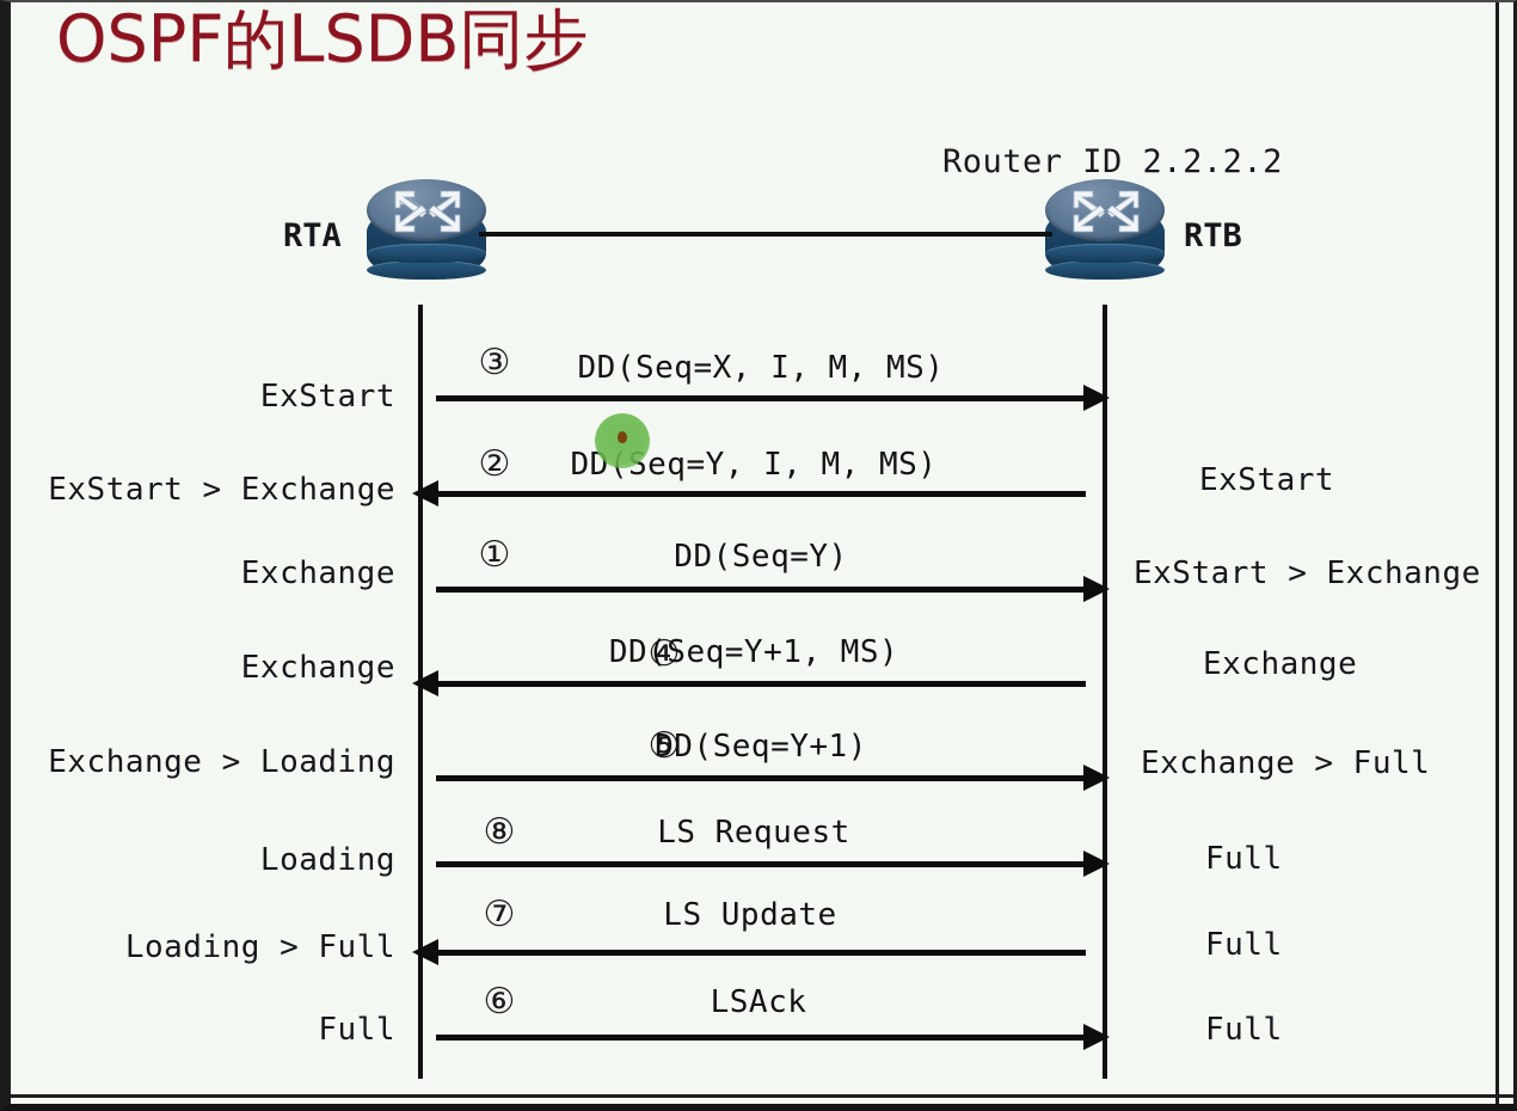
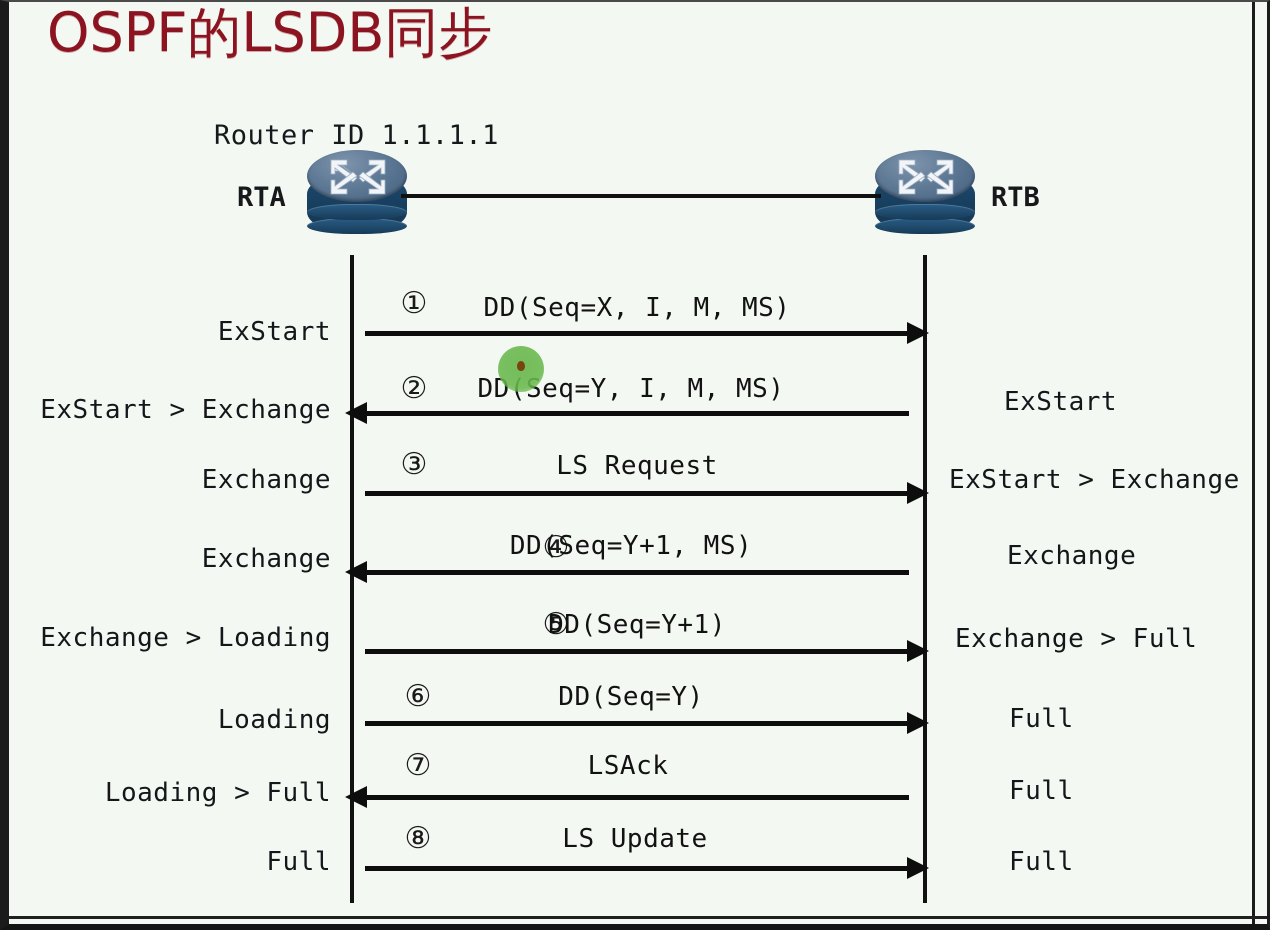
  OSPF的LSDB同步
+ Router ID 1.1.1.1
  RTA
- Router ID 2.2.2.2
  RTB
- ③
+ ①
  DD(Seq=X, I, M, MS)
  ExStart
  ②
  DDSeq=Y, I, M, MS)
  ExStart > Exchange
  ExStart
- ①
+ ③
- DD(Seq=Y)
+ LS Request
  Exchange
  ExStart > Exchange
  ④
  DD(Seq=Y+1, MS)
  Exchange
  Exchange
  ⑤
  DD(Seq=Y+1)
  Exchange > Loading
  Exchange > Full
- ⑧
+ ⑥
- LS Request
+ DD(Seq=Y)
  Loading
  Full
  ⑦
- LS Update
+ LSAck
  Loading > Full
  Full
- ⑥
+ ⑧
- LSAck
+ LS Update
  Full
  Full
